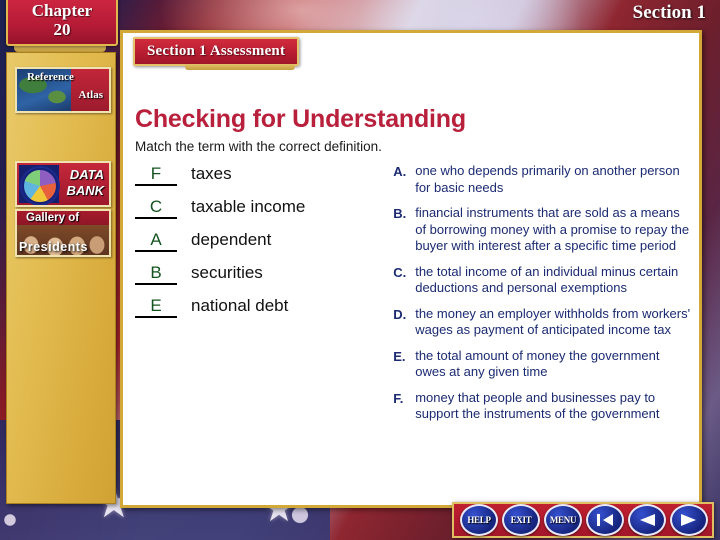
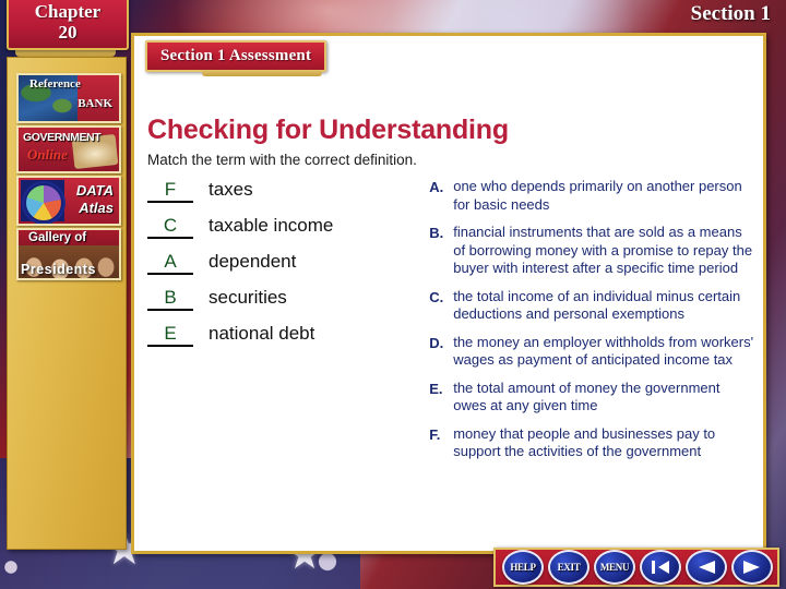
  ★
  Chapter
  20
  Section 1
  Reference
- Atlas
+ BANK
+ GOVERNMENT
+ Online
  DATA
- BANK
+ Atlas
  Gallery of
  Presidents
  Section 1 Assessment
  Checking for Understanding
  Match the term with the correct definition.
  F
  taxes
  C
  taxable income
  A
  dependent
  B
  securities
  E
  national debt
  A.
  one who depends primarily on another person for basic needs
  B.
  financial instruments that are sold as a means of borrowing money with a promise to repay the buyer with interest after a specific time period
  C.
  the total income of an individual minus certain deductions and personal exemptions
  D.
  the money an employer withholds from workers' wages as payment of anticipated income tax
  E.
  the total amount of money the government owes at any given time
  F.
- money that people and businesses pay to support the instruments of the government
+ money that people and businesses pay to support the activities of the government
  HELP
  EXIT
  MENU
